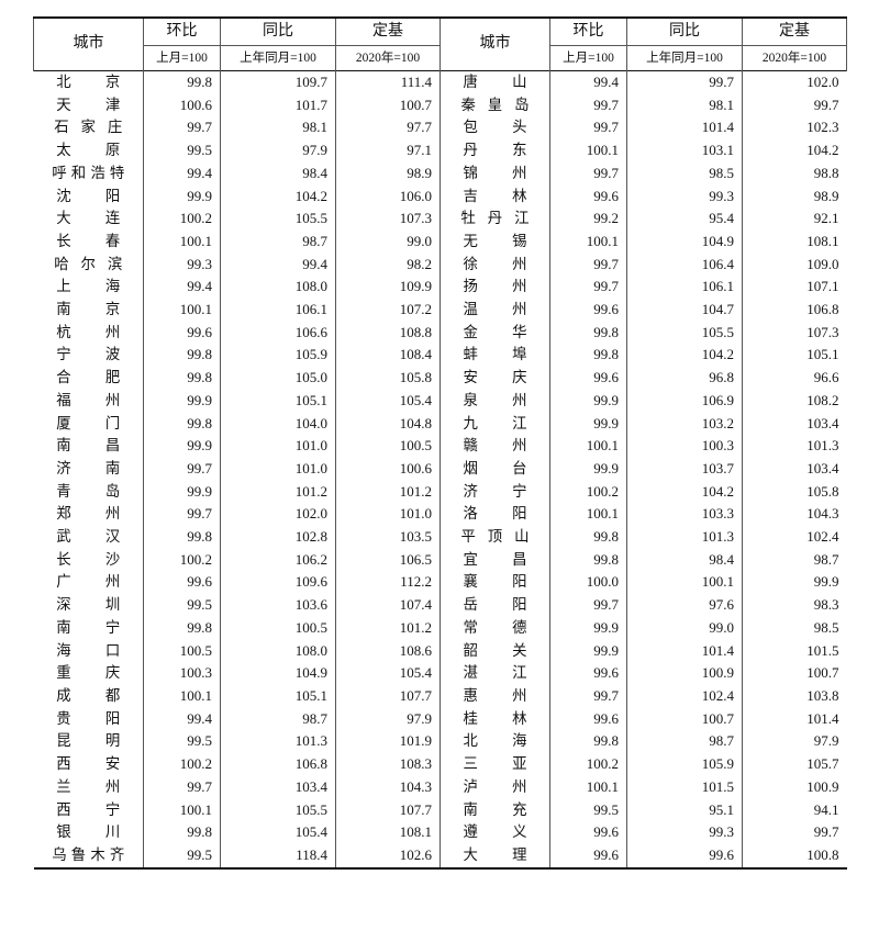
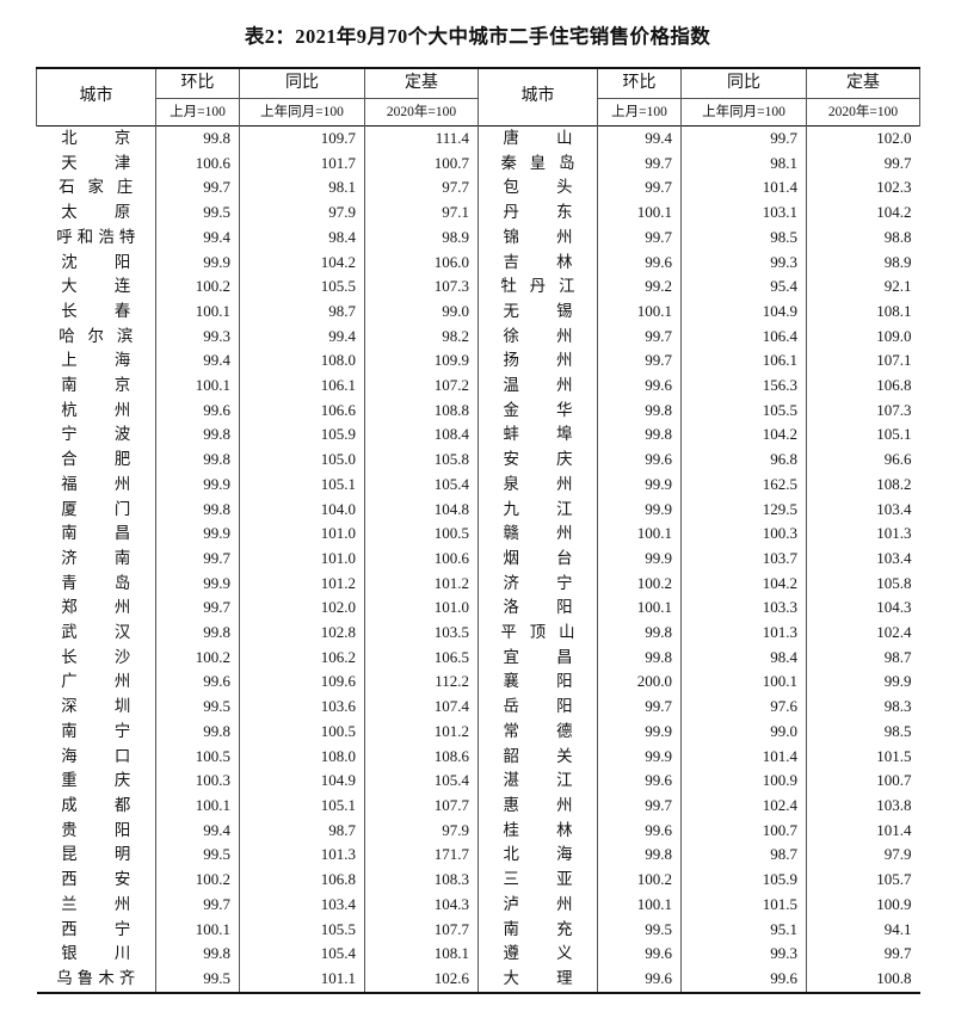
+ 表2：2021年9月70个大中城市二手住宅销售价格指数
  城市	环比	同比	定基	城市	环比	同比	定基
  上月=100	上年同月=100	2020年=100	上月=100	上年同月=100	2020年=100
  北京	99.8	109.7	111.4	唐山	99.4	99.7	102.0
  天津	100.6	101.7	100.7	秦皇岛	99.7	98.1	99.7
  石家庄	99.7	98.1	97.7	包头	99.7	101.4	102.3
  太原	99.5	97.9	97.1	丹东	100.1	103.1	104.2
  呼和浩特	99.4	98.4	98.9	锦州	99.7	98.5	98.8
  沈阳	99.9	104.2	106.0	吉林	99.6	99.3	98.9
  大连	100.2	105.5	107.3	牡丹江	99.2	95.4	92.1
  长春	100.1	98.7	99.0	无锡	100.1	104.9	108.1
  哈尔滨	99.3	99.4	98.2	徐州	99.7	106.4	109.0
  上海	99.4	108.0	109.9	扬州	99.7	106.1	107.1
- 南京	100.1	106.1	107.2	温州	99.6	104.7	106.8
+ 南京	100.1	106.1	107.2	温州	99.6	156.3	106.8
  杭州	99.6	106.6	108.8	金华	99.8	105.5	107.3
  宁波	99.8	105.9	108.4	蚌埠	99.8	104.2	105.1
  合肥	99.8	105.0	105.8	安庆	99.6	96.8	96.6
- 福州	99.9	105.1	105.4	泉州	99.9	106.9	108.2
+ 福州	99.9	105.1	105.4	泉州	99.9	162.5	108.2
- 厦门	99.8	104.0	104.8	九江	99.9	103.2	103.4
+ 厦门	99.8	104.0	104.8	九江	99.9	129.5	103.4
  南昌	99.9	101.0	100.5	赣州	100.1	100.3	101.3
  济南	99.7	101.0	100.6	烟台	99.9	103.7	103.4
  青岛	99.9	101.2	101.2	济宁	100.2	104.2	105.8
  郑州	99.7	102.0	101.0	洛阳	100.1	103.3	104.3
  武汉	99.8	102.8	103.5	平顶山	99.8	101.3	102.4
  长沙	100.2	106.2	106.5	宜昌	99.8	98.4	98.7
- 广州	99.6	109.6	112.2	襄阳	100.0	100.1	99.9
+ 广州	99.6	109.6	112.2	襄阳	200.0	100.1	99.9
  深圳	99.5	103.6	107.4	岳阳	99.7	97.6	98.3
  南宁	99.8	100.5	101.2	常德	99.9	99.0	98.5
  海口	100.5	108.0	108.6	韶关	99.9	101.4	101.5
  重庆	100.3	104.9	105.4	湛江	99.6	100.9	100.7
  成都	100.1	105.1	107.7	惠州	99.7	102.4	103.8
  贵阳	99.4	98.7	97.9	桂林	99.6	100.7	101.4
- 昆明	99.5	101.3	101.9	北海	99.8	98.7	97.9
+ 昆明	99.5	101.3	171.7	北海	99.8	98.7	97.9
  西安	100.2	106.8	108.3	三亚	100.2	105.9	105.7
  兰州	99.7	103.4	104.3	泸州	100.1	101.5	100.9
  西宁	100.1	105.5	107.7	南充	99.5	95.1	94.1
  银川	99.8	105.4	108.1	遵义	99.6	99.3	99.7
- 乌鲁木齐	99.5	118.4	102.6	大理	99.6	99.6	100.8
+ 乌鲁木齐	99.5	101.1	102.6	大理	99.6	99.6	100.8
